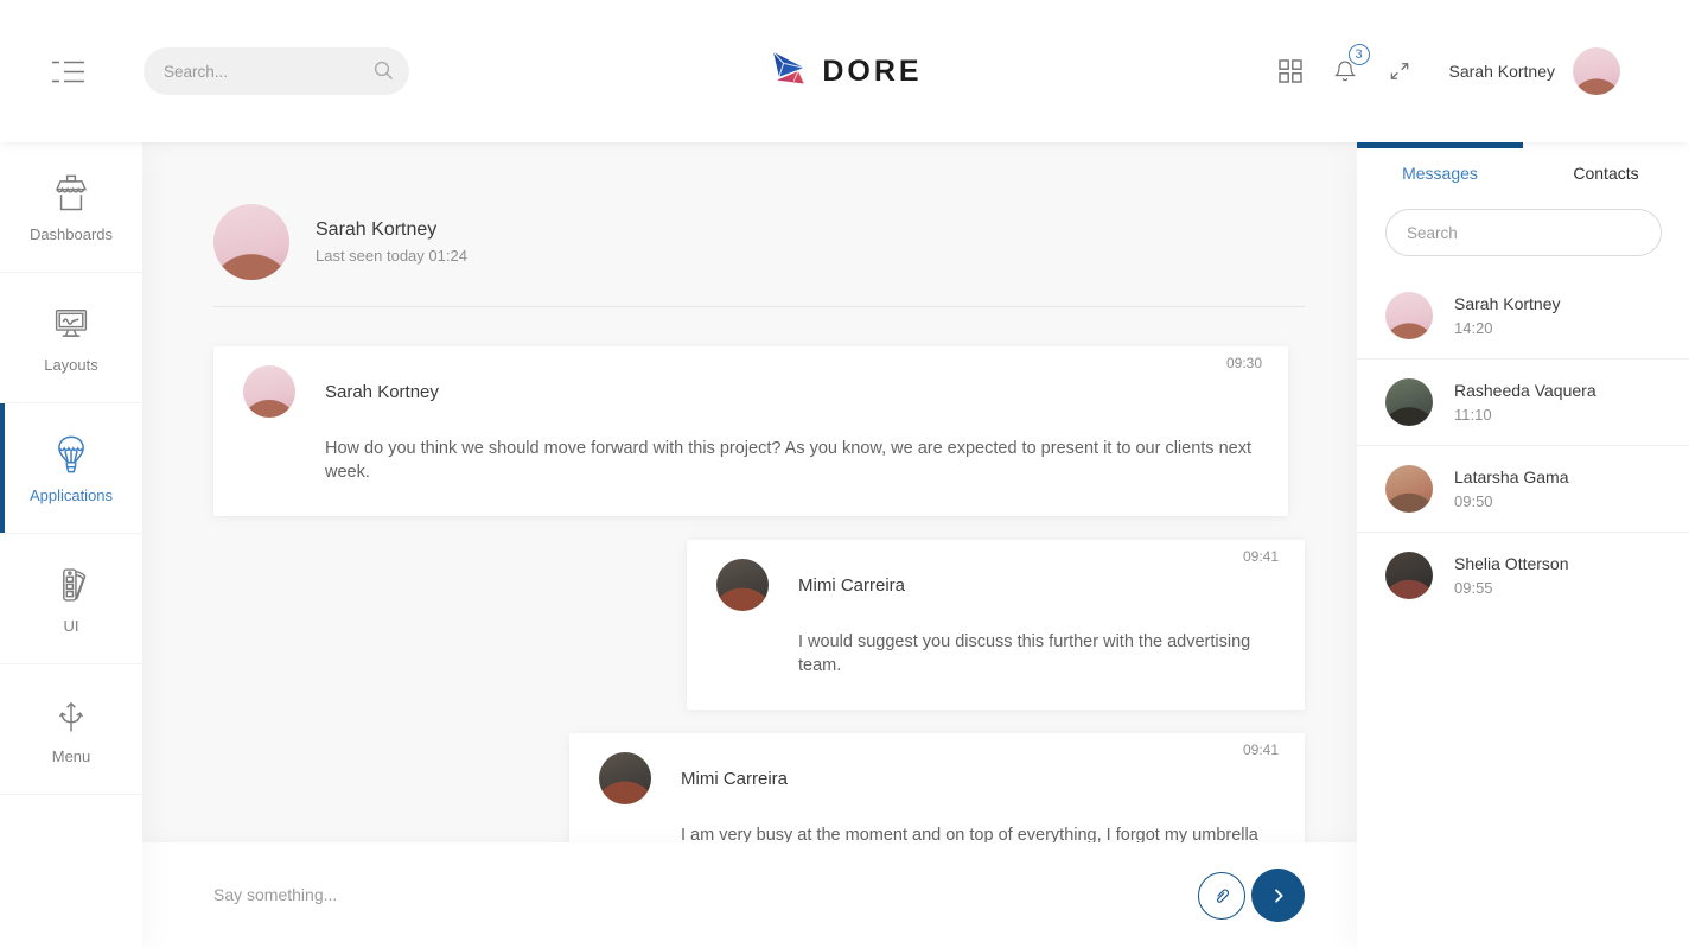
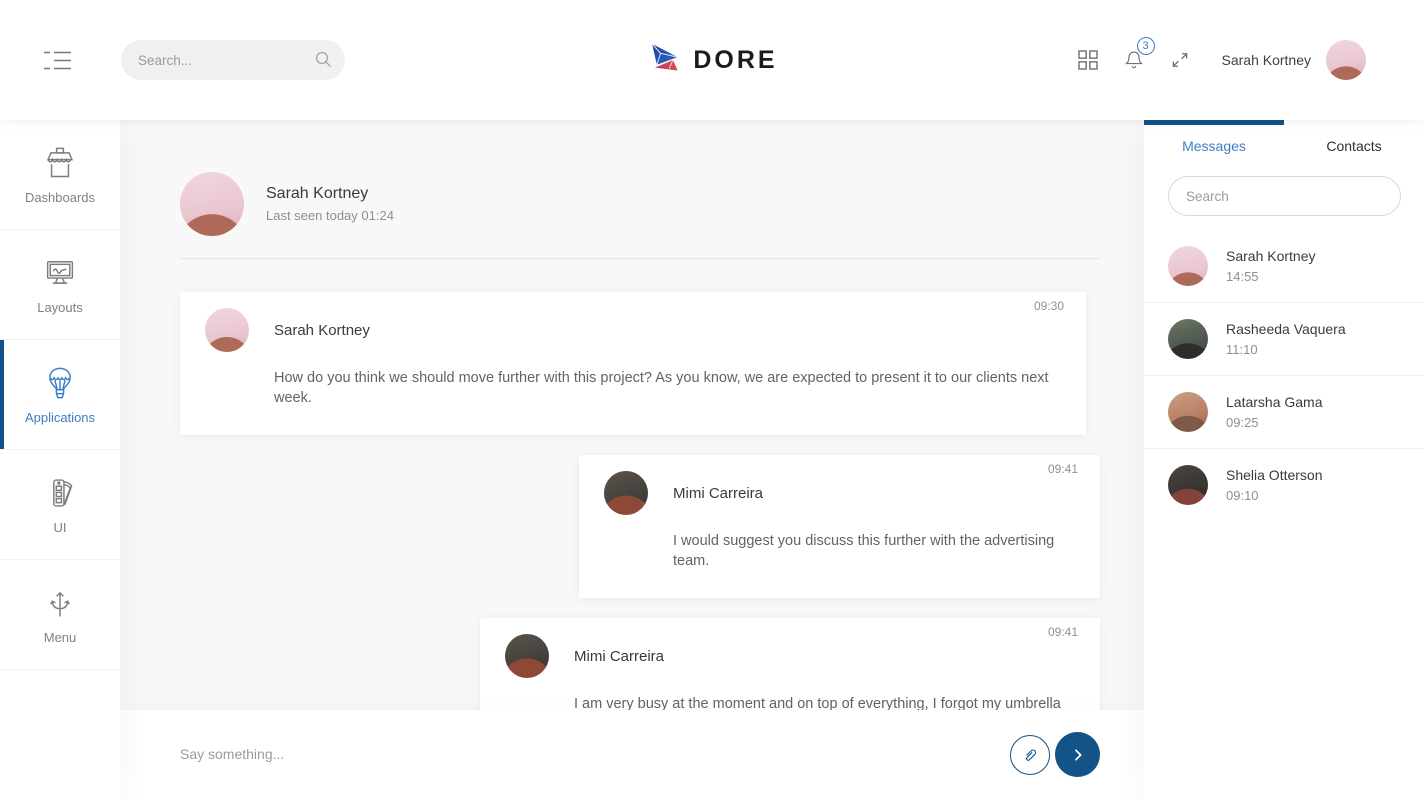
  Search...
  DORE
  3
  Sarah Kortney
  Dashboards
  Layouts
  Applications
  UI
  Menu
  Sarah Kortney
  Last seen today 01:24
  09:30
  Sarah Kortney
- How do you think we should move forward with this project? As you know, we are expected to present it to our clients next week.
+ How do you think we should move further with this project? As you know, we are expected to present it to our clients next week.
  09:41
  Mimi Carreira
  I would suggest you discuss this further with the advertising team.
  09:41
  Mimi Carreira
  I am very busy at the moment and on top of everything, I forgot my umbrella
  Say something...
  Messages
  Contacts
  Search
  Sarah Kortney
- 14:20
+ 14:55
  Rasheeda Vaquera
  11:10
  Latarsha Gama
- 09:50
+ 09:25
  Shelia Otterson
- 09:55
+ 09:10
